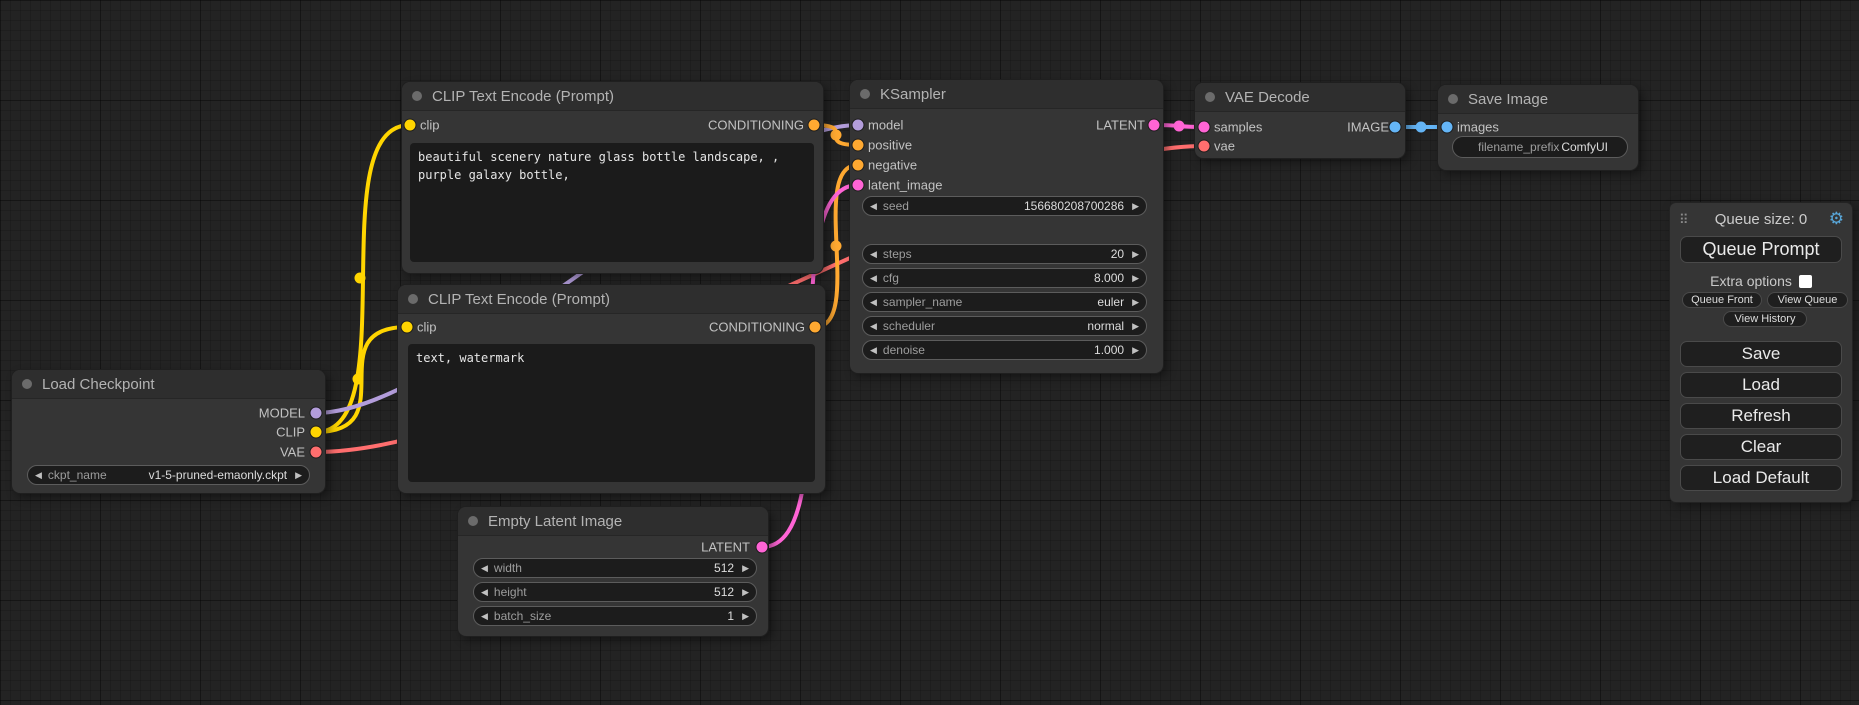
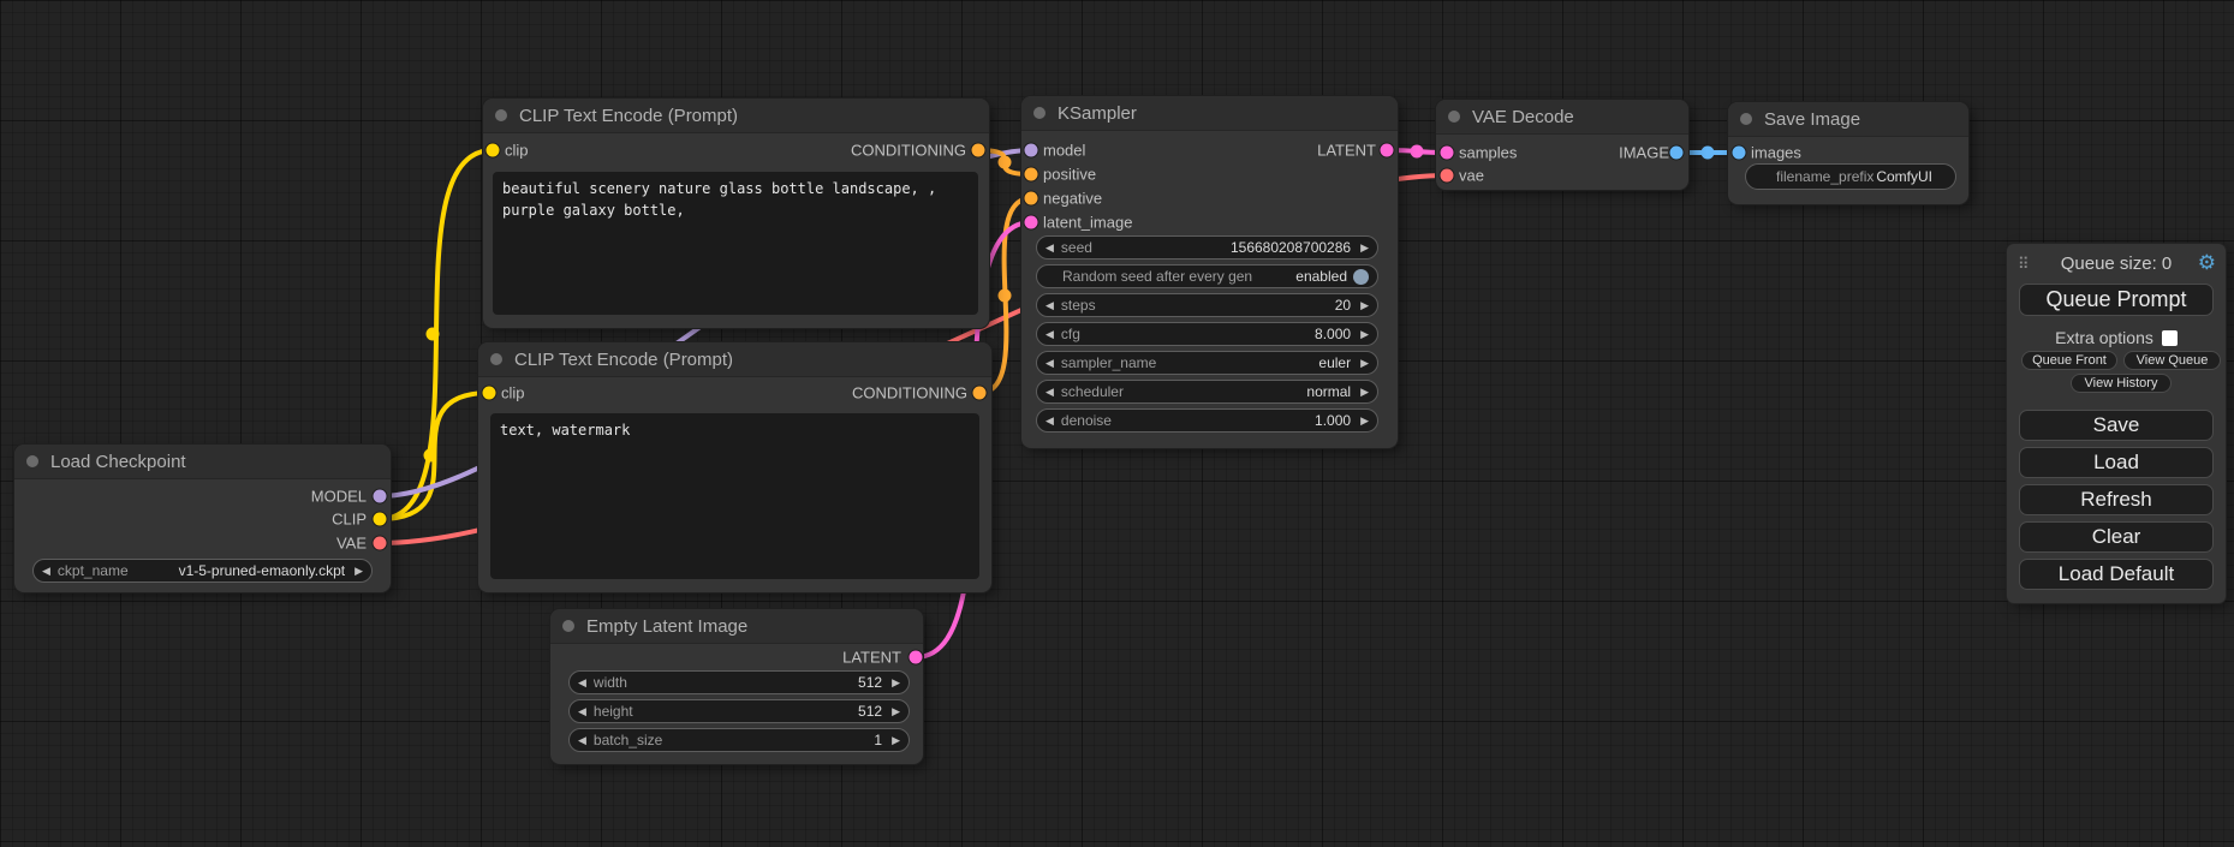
  Load Checkpoint
  MODEL
  CLIP
  VAE
  ◀
  ckpt_name
  v1-5-pruned-emaonly.ckpt
  ▶
  CLIP Text Encode (Prompt)
  clip
  CONDITIONING
  beautiful scenery nature glass bottle landscape, , purple galaxy bottle,
  CLIP Text Encode (Prompt)
  clip
  CONDITIONING
  text, watermark
  Empty Latent Image
  LATENT
  ◀
  width
  512
  ▶
  ◀
  height
  512
  ▶
  ◀
  batch_size
  1
  ▶
  KSampler
  model
  positive
  negative
  latent_image
  LATENT
  ◀
  seed
  156680208700286
  ▶
+ Random seed after every gen
+ enabled
  ◀
  steps
  20
  ▶
  ◀
  cfg
  8.000
  ▶
  ◀
  sampler_name
  euler
  ▶
  ◀
  scheduler
  normal
  ▶
  ◀
  denoise
  1.000
  ▶
  VAE Decode
  samples
  vae
  IMAGE
  Save Image
  images
  filename_prefix
  ComfyUI
  ⠿
  Queue size: 0
  ⚙
  Queue Prompt
  Extra options
  Queue Front
  View Queue
  View History
  Save
  Load
  Refresh
  Clear
  Load Default
